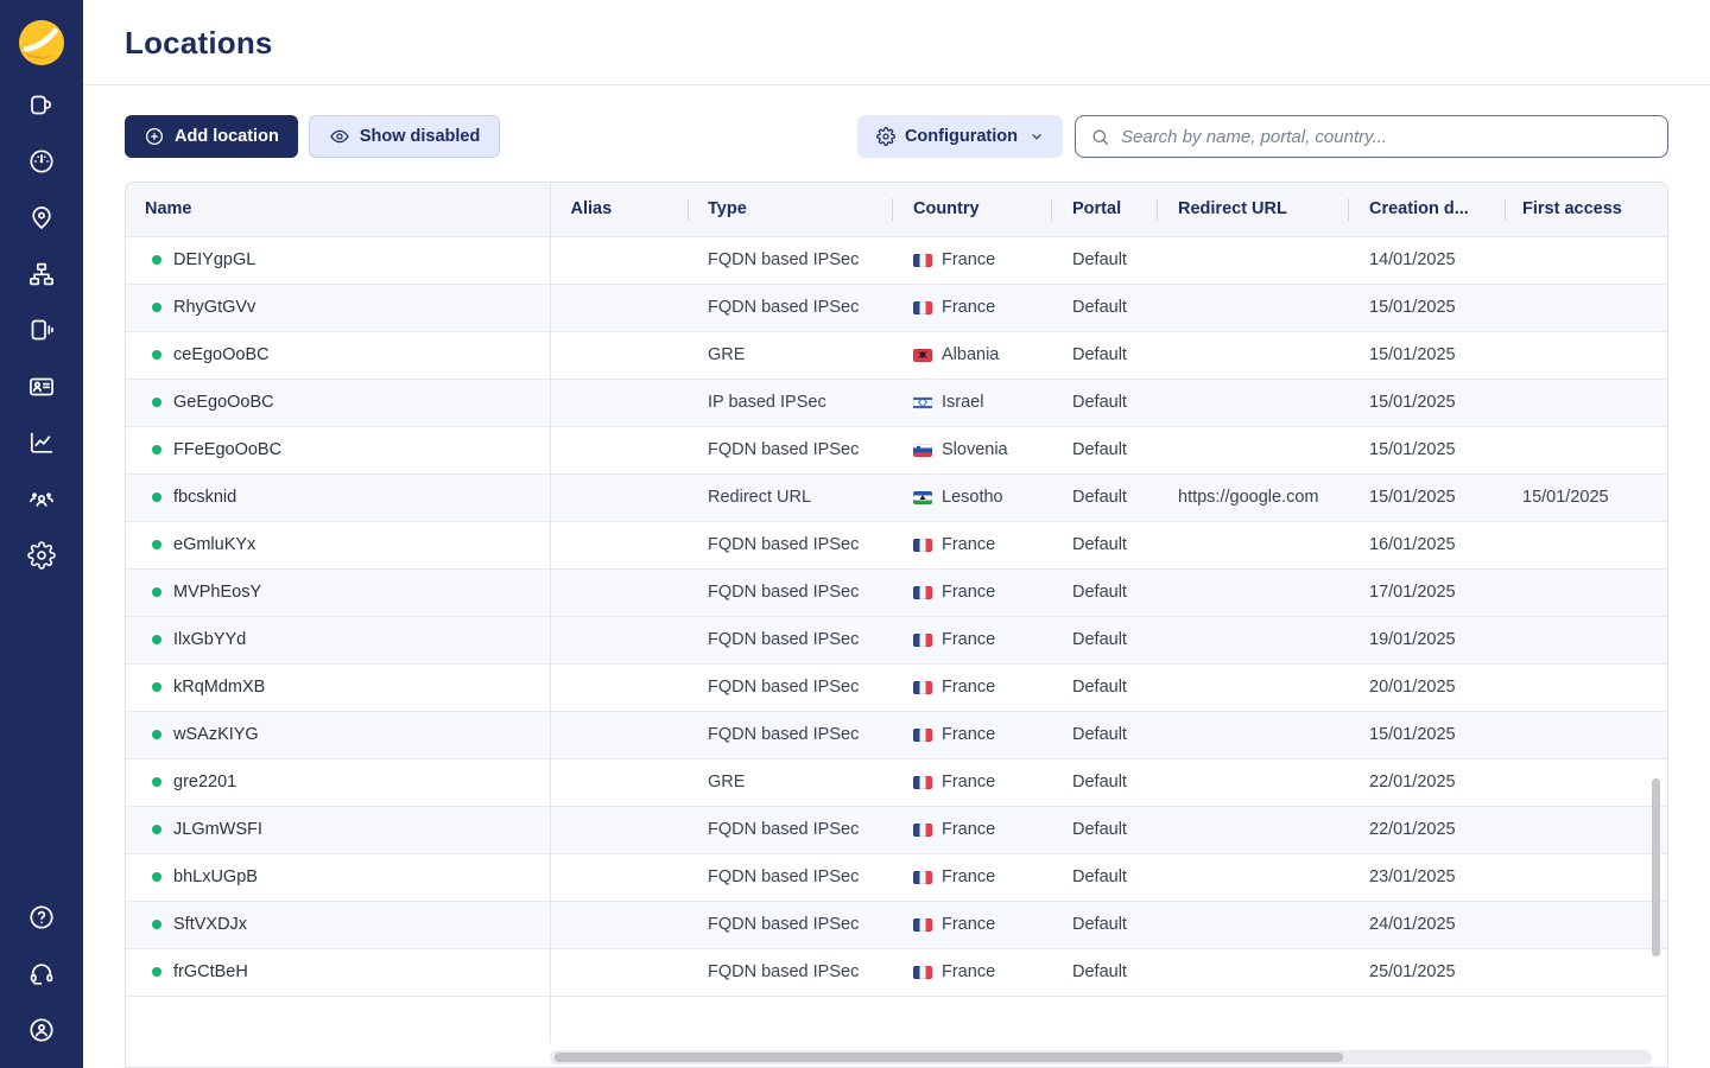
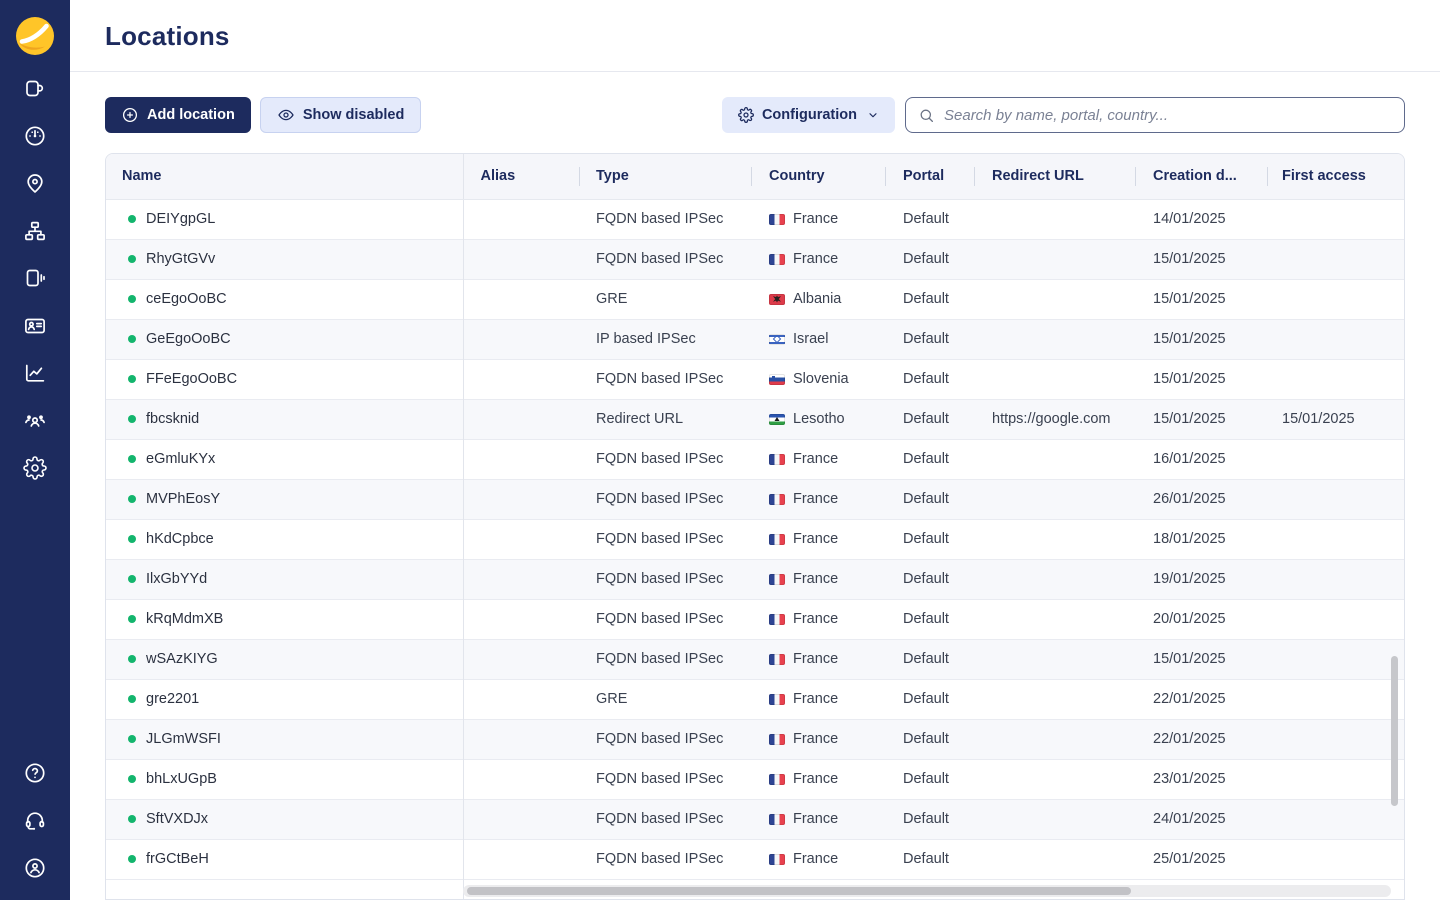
  Locations
  Add location
  Show disabled
  Configuration
  Search by name, portal, country...
  Name	Alias	Type	Country	Portal	Redirect URL	Creation d...	First access
  DEIYgpGL		FQDN based IPSec	France	Default		14/01/2025
  RhyGtGVv		FQDN based IPSec	France	Default		15/01/2025
  ceEgoOoBC		GRE	Albania	Default		15/01/2025
  GeEgoOoBC		IP based IPSec	Israel	Default		15/01/2025
  FFeEgoOoBC		FQDN based IPSec	Slovenia	Default		15/01/2025
  fbcsknid		Redirect URL	Lesotho	Default	https://google.com	15/01/2025	15/01/2025
  eGmluKYx		FQDN based IPSec	France	Default		16/01/2025
- MVPhEosY		FQDN based IPSec	France	Default		17/01/2025
+ MVPhEosY		FQDN based IPSec	France	Default		26/01/2025
+ hKdCpbce		FQDN based IPSec	France	Default		18/01/2025
  IlxGbYYd		FQDN based IPSec	France	Default		19/01/2025
  kRqMdmXB		FQDN based IPSec	France	Default		20/01/2025
  wSAzKIYG		FQDN based IPSec	France	Default		15/01/2025
  gre2201		GRE	France	Default		22/01/2025
  JLGmWSFI		FQDN based IPSec	France	Default		22/01/2025
  bhLxUGpB		FQDN based IPSec	France	Default		23/01/2025
  SftVXDJx		FQDN based IPSec	France	Default		24/01/2025
  frGCtBeH		FQDN based IPSec	France	Default		25/01/2025
